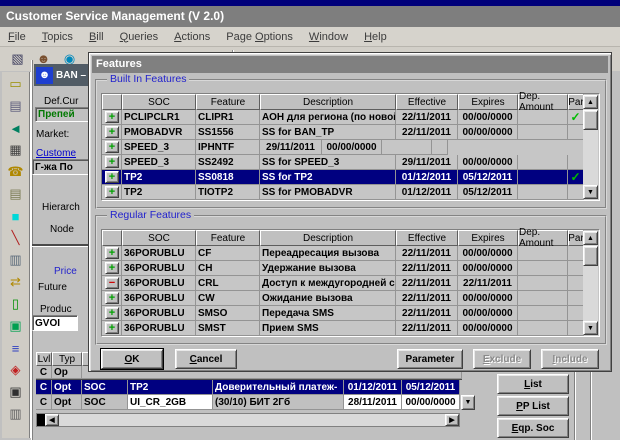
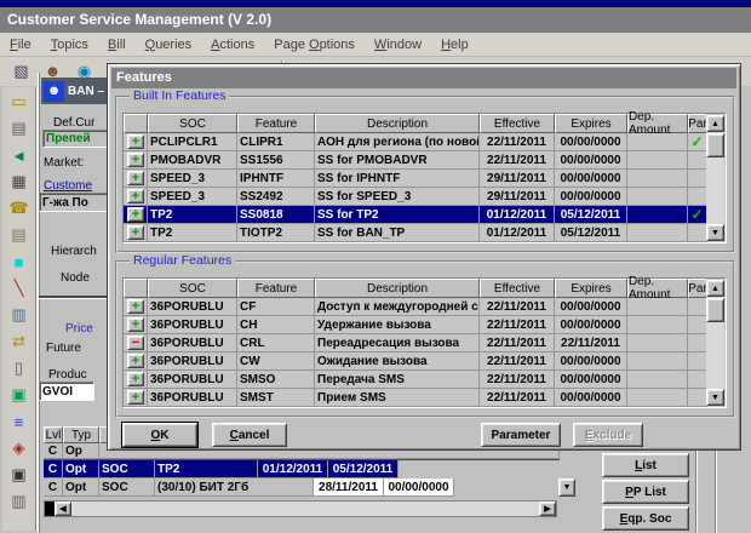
  Customer Service Management (V 2.0)
  File
  Topics
  Bill
  Queries
  Actions
  Page Options
  Window
  Help
  ▧
  ☻
  ◉
  ▭
  ▤
  ◄
  ▦
  ☎
  ▤
  ■
  ╲
  ▥
  ⇄
  ▯
  ▣
  ≡
  ◈
  ▣
  ▥
  ☻
  BAN –
  Def.Cur
  Препей
  Market:
  Custome
  Г-жа По
  Hierarch
  Node
  Price
  Future
  Produc
  GVOI
  Lvl
  Typ
  C
  Op
  C
  Opt
  SOC
  TP2
- Доверительный платеж-
  01/12/2011
  05/12/2011
  C
  Opt
  SOC
- UI_CR_2GB
  (30/10) БИТ 2Гб
  28/11/2011
  00/00/0000
  L
  ist
  P
  P List
  E
  qp. Soc
  Features
  Built In Features
  SOC
  Feature
  Description
  Effective
  Expires
  Dep. Amount
  +
  PCLIPCLR1
  CLIPR1
  АОН для региона (по ново
  22/11/2011
  00/00/0000
  ✓
  +
  PMOBADVR
  SS1556
- SS for BAN_TP
+ SS for PMOBADVR
  22/11/2011
  00/00/0000
  +
  SPEED_3
  IPHNTF
+ SS for IPHNTF
  29/11/2011
  00/00/0000
  +
  SPEED_3
  SS2492
  SS for SPEED_3
  29/11/2011
  00/00/0000
  +
  TP2
  SS0818
  SS for TP2
  01/12/2011
  05/12/2011
  ✓
  +
  TP2
  TIOTP2
- SS for PMOBADVR
+ SS for BAN_TP
  01/12/2011
  05/12/2011
  Regular Features
  SOC
  Feature
  Description
  Effective
  Expires
  Dep. Amount
  +
  36PORUBLU
  CF
- Переадресация вызова
+ Доступ к междугородней с
  22/11/2011
  00/00/0000
  +
  36PORUBLU
  CH
  Удержание вызова
  22/11/2011
  00/00/0000
  −
  36PORUBLU
  CRL
- Доступ к междугородней с
+ Переадресация вызова
  22/11/2011
  22/11/2011
  +
  36PORUBLU
  CW
  Ожидание вызова
  22/11/2011
  00/00/0000
  +
  36PORUBLU
  SMSO
  Передача SMS
  22/11/2011
  00/00/0000
  +
  36PORUBLU
  SMST
  Прием SMS
  22/11/2011
  00/00/0000
  O
  K
  C
  ancel
  Parameter
  E
  xclude
- I
- nclude
